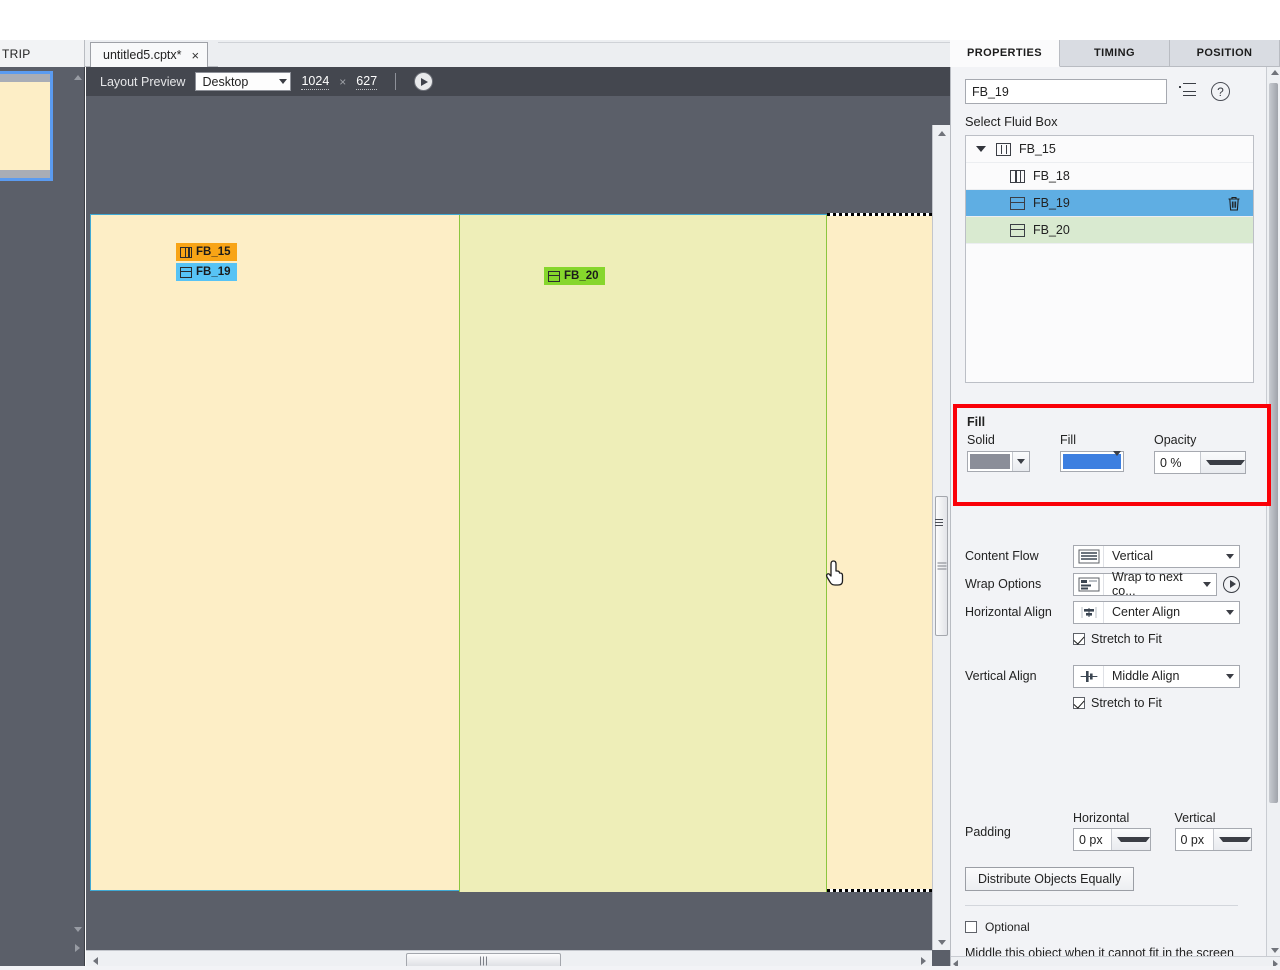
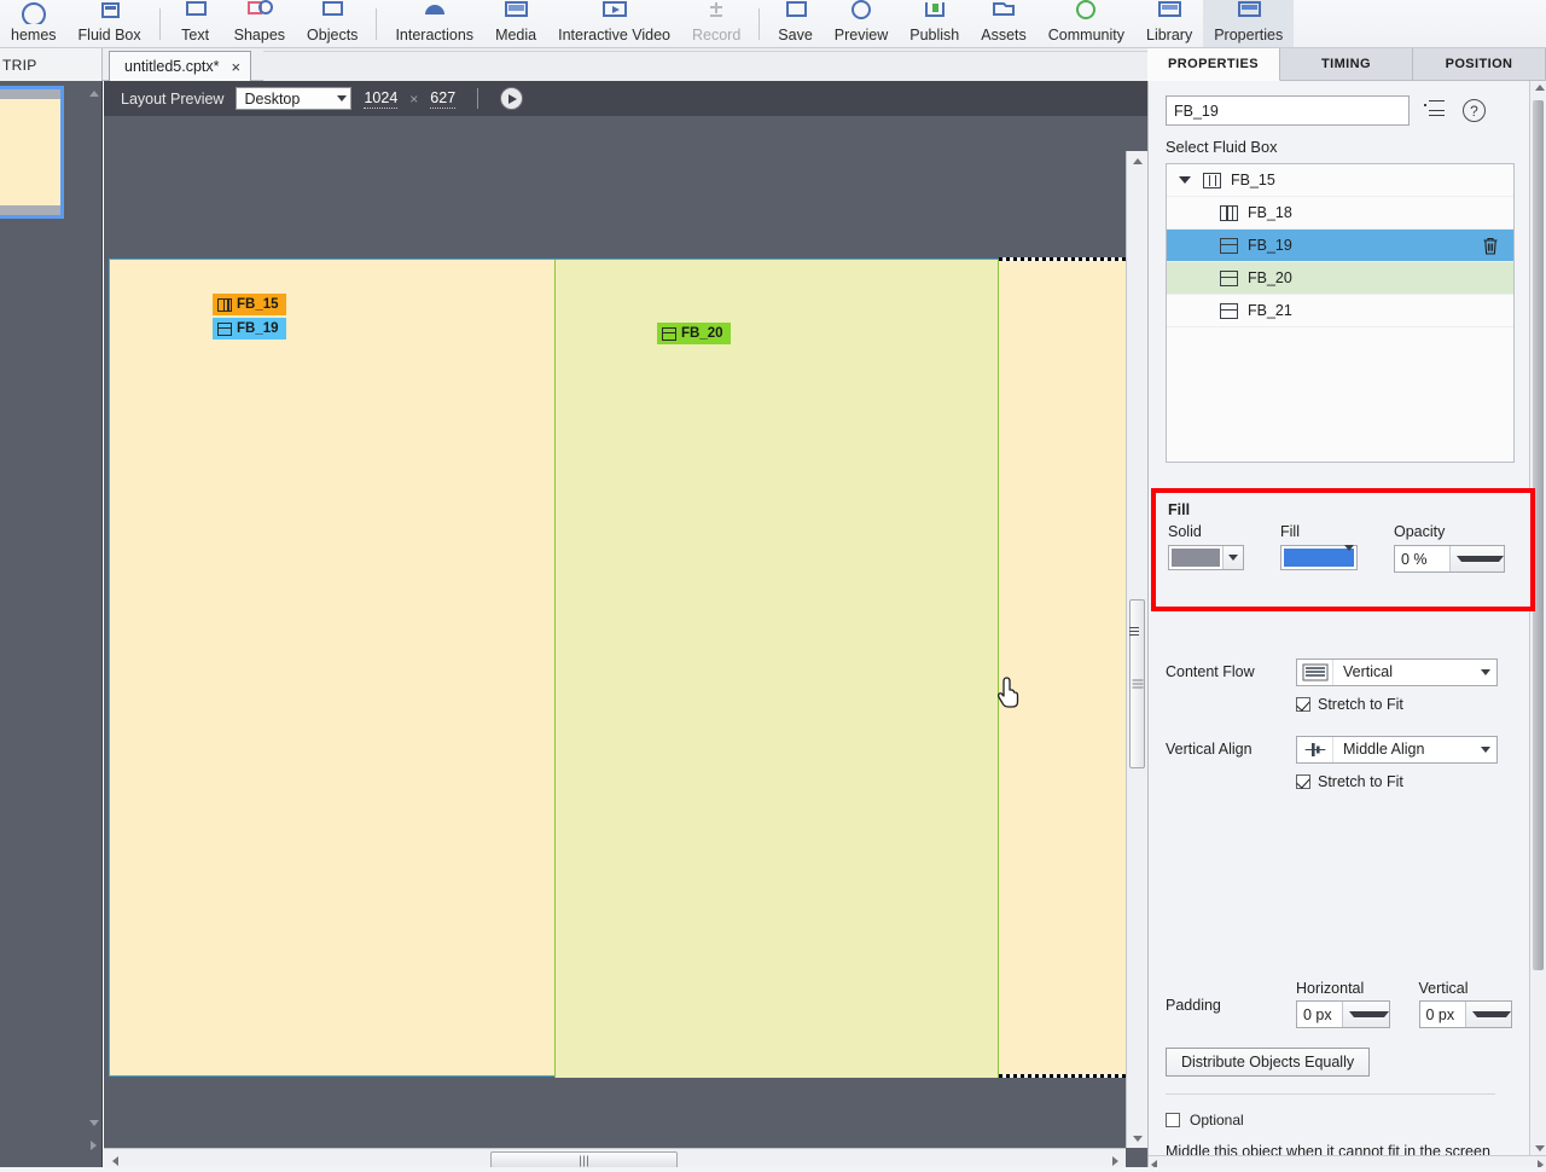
+ hemes
+ Fluid Box
+ Text
+ Shapes
+ Objects
+ Interactions
+ Media
+ Interactive Video
+ Record
+ Save
+ Preview
+ Publish
+ Assets
+ Community
+ Library
+ Properties
  TRIP
  untitled5.cptx*
  ×
  PROPERTIES
  TIMING
  POSITION
  Layout Preview
  Desktop
  1024
  ×
  627
  FB_15
  FB_19
  FB_20
  FB_19
  ?
  Select Fluid Box
  FB_15
  FB_18
  FB_19
  FB_20
+ FB_21
  Content Flow
  Vertical
- Wrap Options
- Wrap to next co...
- Horizontal Align
- Center Align
  Stretch to Fit
  Vertical Align
  Middle Align
  Stretch to Fit
  Padding
  Horizontal
  Vertical
  0 px
  0 px
  Distribute Objects Equally
  Optional
  Middle this object when it cannot fit in the screen
  Fill
  Solid
  Fill
  Opacity
  0 %
